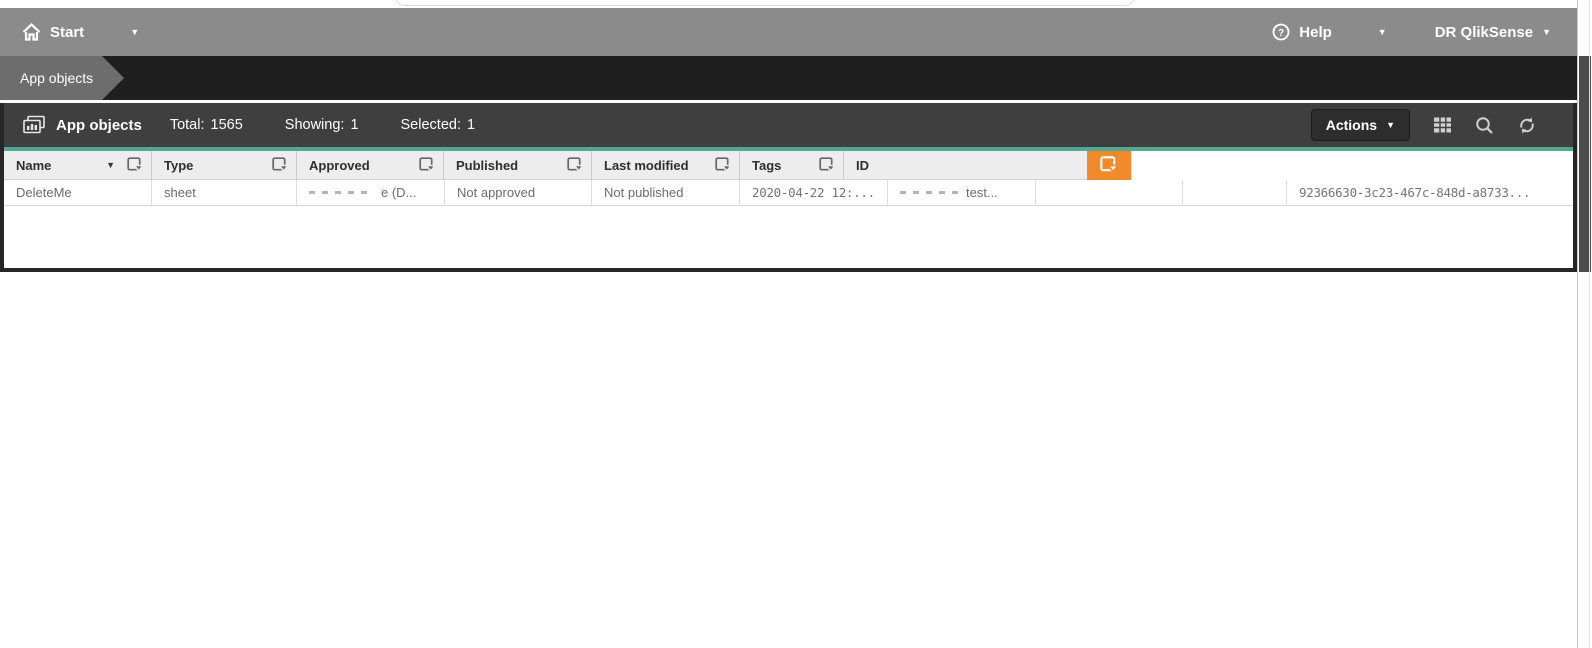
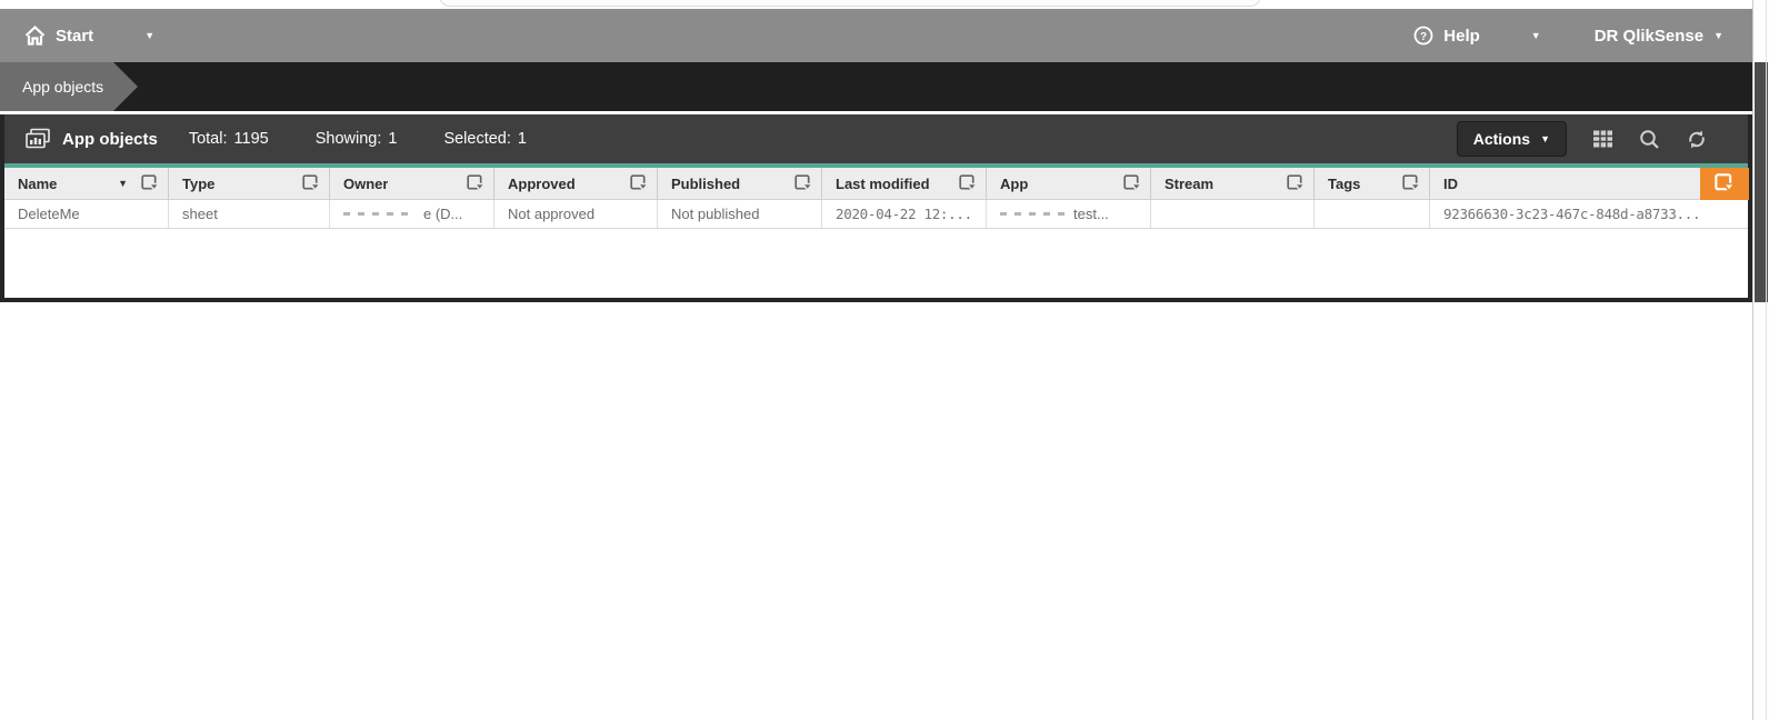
  Start
  ▼
  ?
  Help
  ▼
  DR QlikSense
  ▼
  App objects
  App objects
- Total: 1565
+ Total: 1195
  Showing: 1
  Selected: 1
  Actions
  ▼
  Name
  ▼
  Type
+ Owner
  Approved
  Published
  Last modified
+ App
+ Stream
  Tags
  ID
  DeleteMe
  sheet
  e (D...
  Not approved
  Not published
  2020-04-22 12:...
  test...
  92366630-3c23-467c-848d-a8733...
